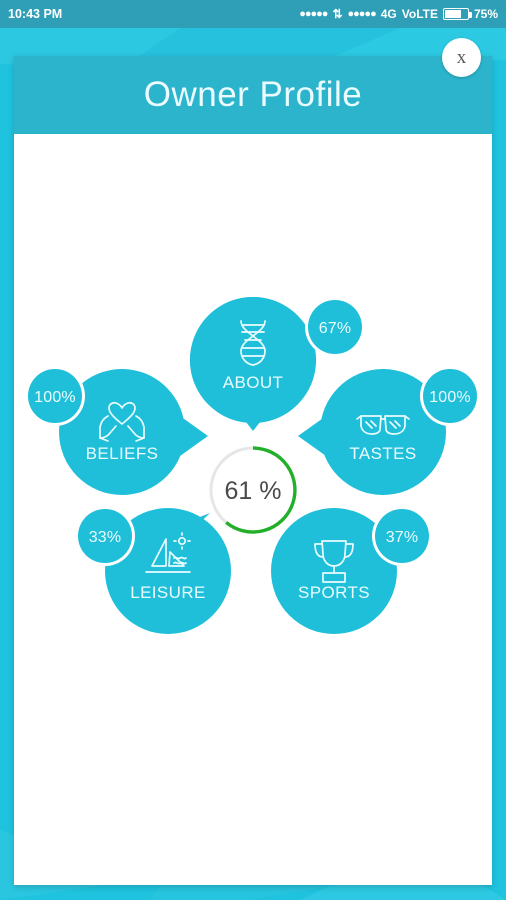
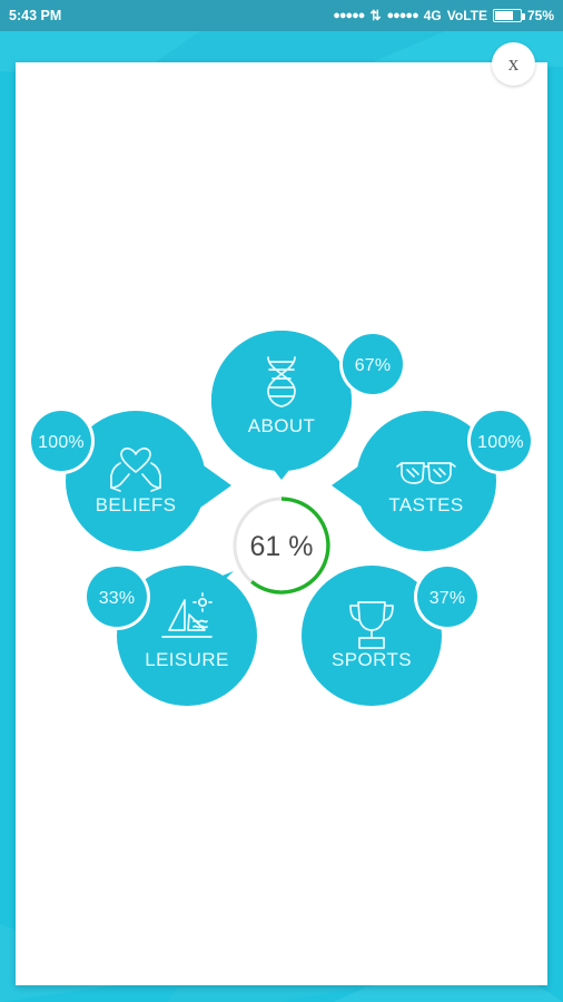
- 10:43 PM
+ 5:43 PM
  ●●●●●
  ⇅
  ●●●●●
  4G
  VoLTE
  75%
  x
- Owner Profile
  ABOUT
  67%
  TASTES
  100%
  SPORTS
  37%
  LEISURE
  33%
  BELIEFS
  100%
  61 %
